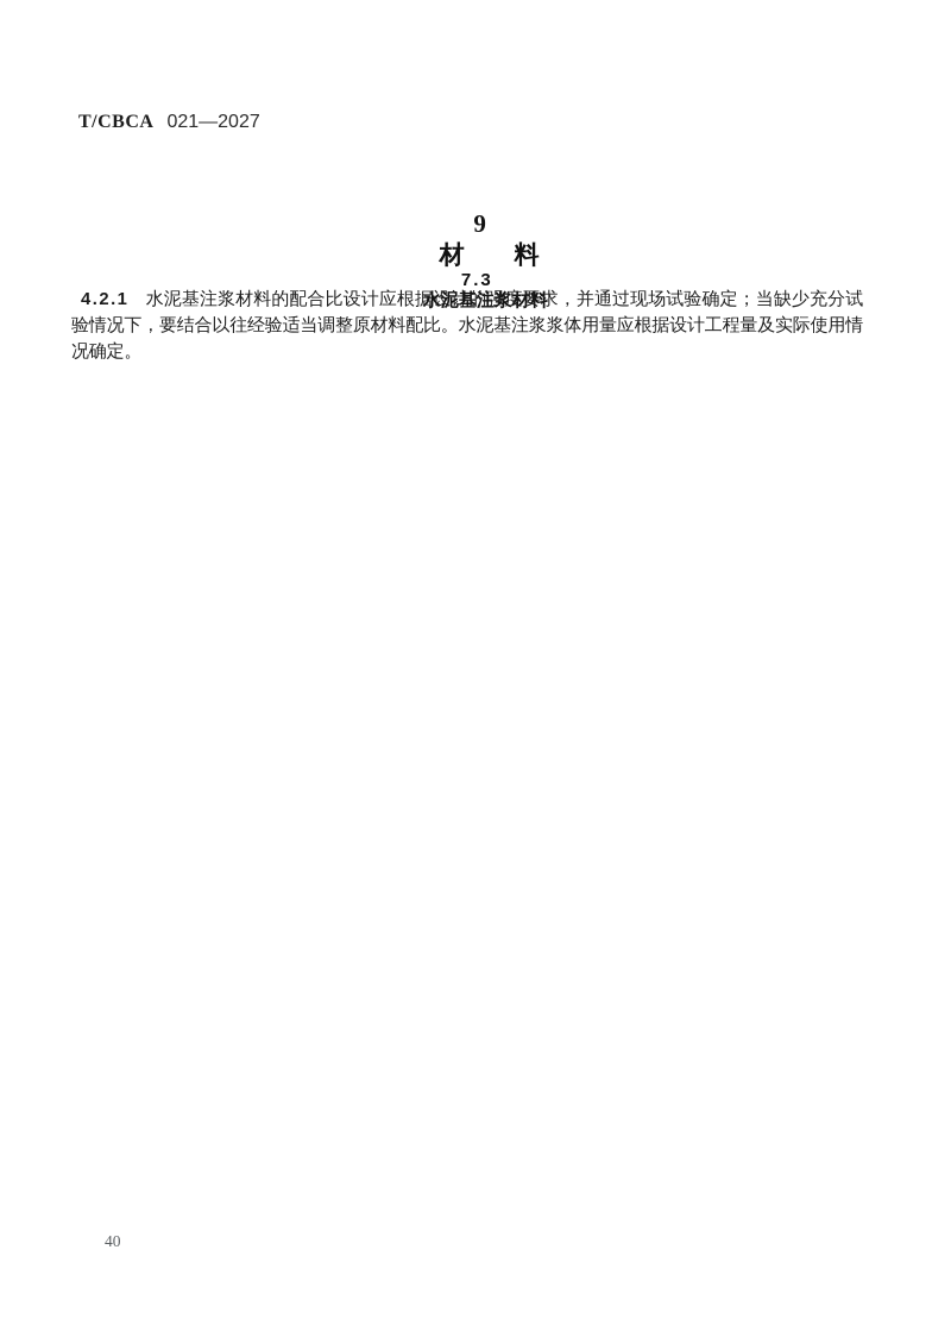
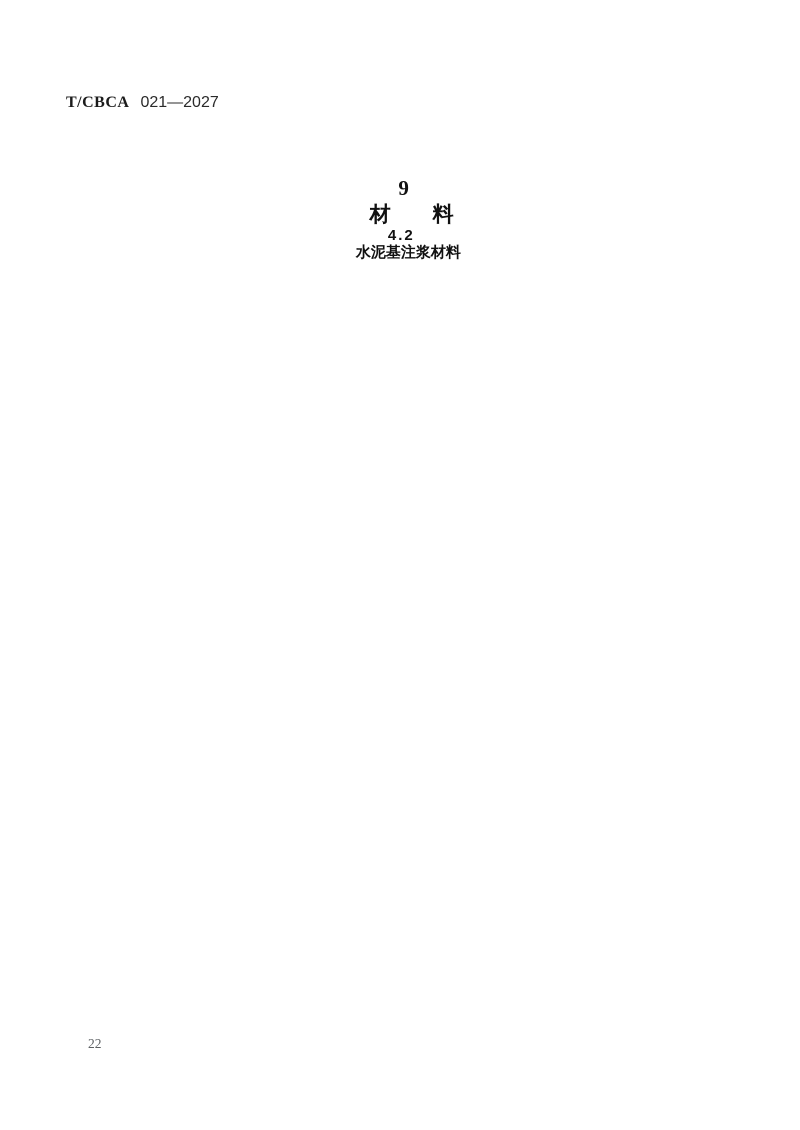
  T/CBCA 021—2027
  9 材 料
- 7.3 水泥基注浆材料
+ 4.2 水泥基注浆材料
- 4.2.1 水泥基注浆材料的配合比设计应根据设计的强度要求，并通过现场试验确定；当缺少充分试验情况下，要结合以往经验适当调整原材料配比。水泥基注浆浆体用量应根据设计工程量及实际使用情况确定。
- 40
+ 22
